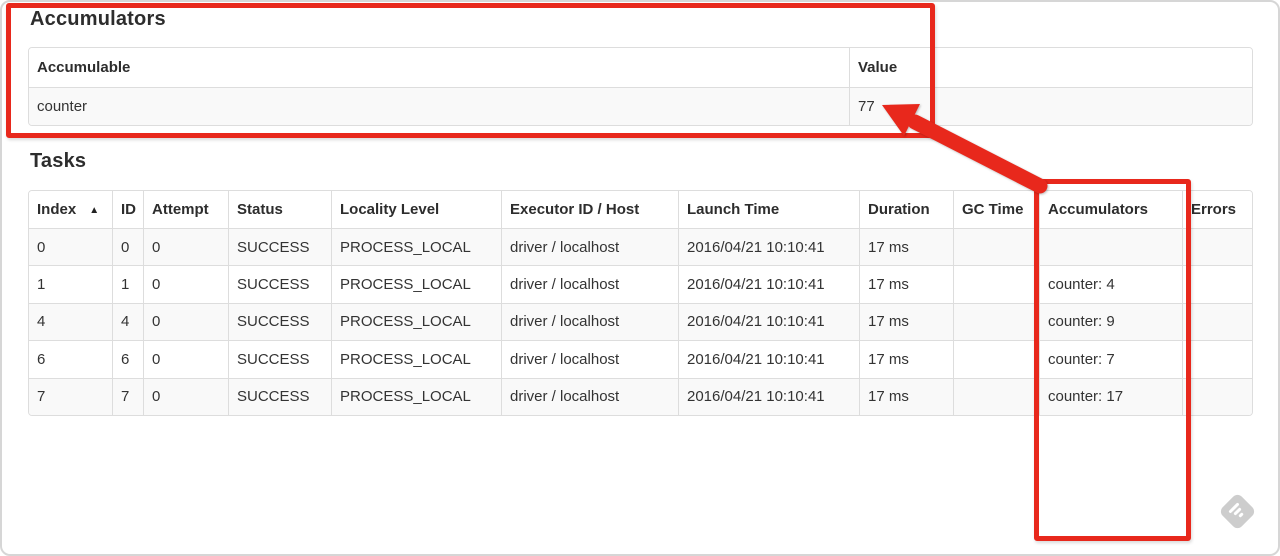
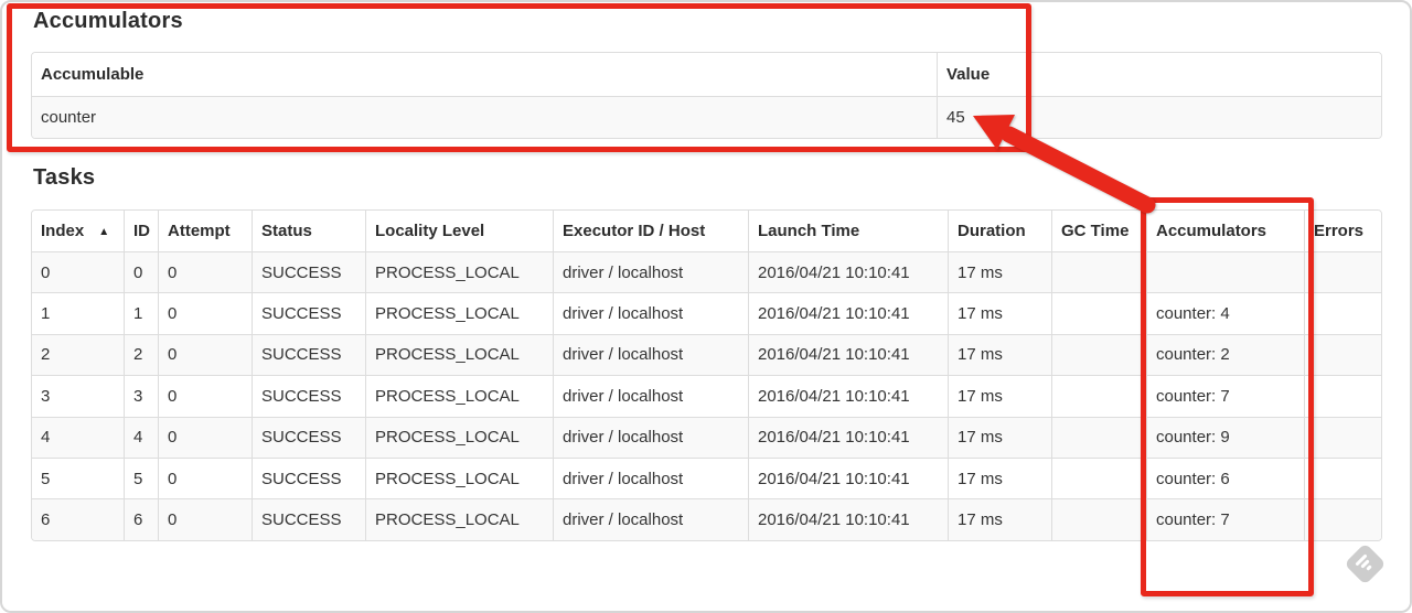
  Accumulators
  Accumulable	Value
- counter	77
+ counter	45
  Tasks
  Index ▲	ID	Attempt	Status	Locality Level	Executor ID / Host	Launch Time	Duration	GC Time	Accumulators	Errors
  0	0	0	SUCCESS	PROCESS_LOCAL	driver / localhost	2016/04/21 10:10:41	17 ms
  1	1	0	SUCCESS	PROCESS_LOCAL	driver / localhost	2016/04/21 10:10:41	17 ms		counter: 4
+ 2	2	0	SUCCESS	PROCESS_LOCAL	driver / localhost	2016/04/21 10:10:41	17 ms		counter: 2
+ 3	3	0	SUCCESS	PROCESS_LOCAL	driver / localhost	2016/04/21 10:10:41	17 ms		counter: 7
  4	4	0	SUCCESS	PROCESS_LOCAL	driver / localhost	2016/04/21 10:10:41	17 ms		counter: 9
+ 5	5	0	SUCCESS	PROCESS_LOCAL	driver / localhost	2016/04/21 10:10:41	17 ms		counter: 6
  6	6	0	SUCCESS	PROCESS_LOCAL	driver / localhost	2016/04/21 10:10:41	17 ms		counter: 7
- 7	7	0	SUCCESS	PROCESS_LOCAL	driver / localhost	2016/04/21 10:10:41	17 ms		counter: 17
